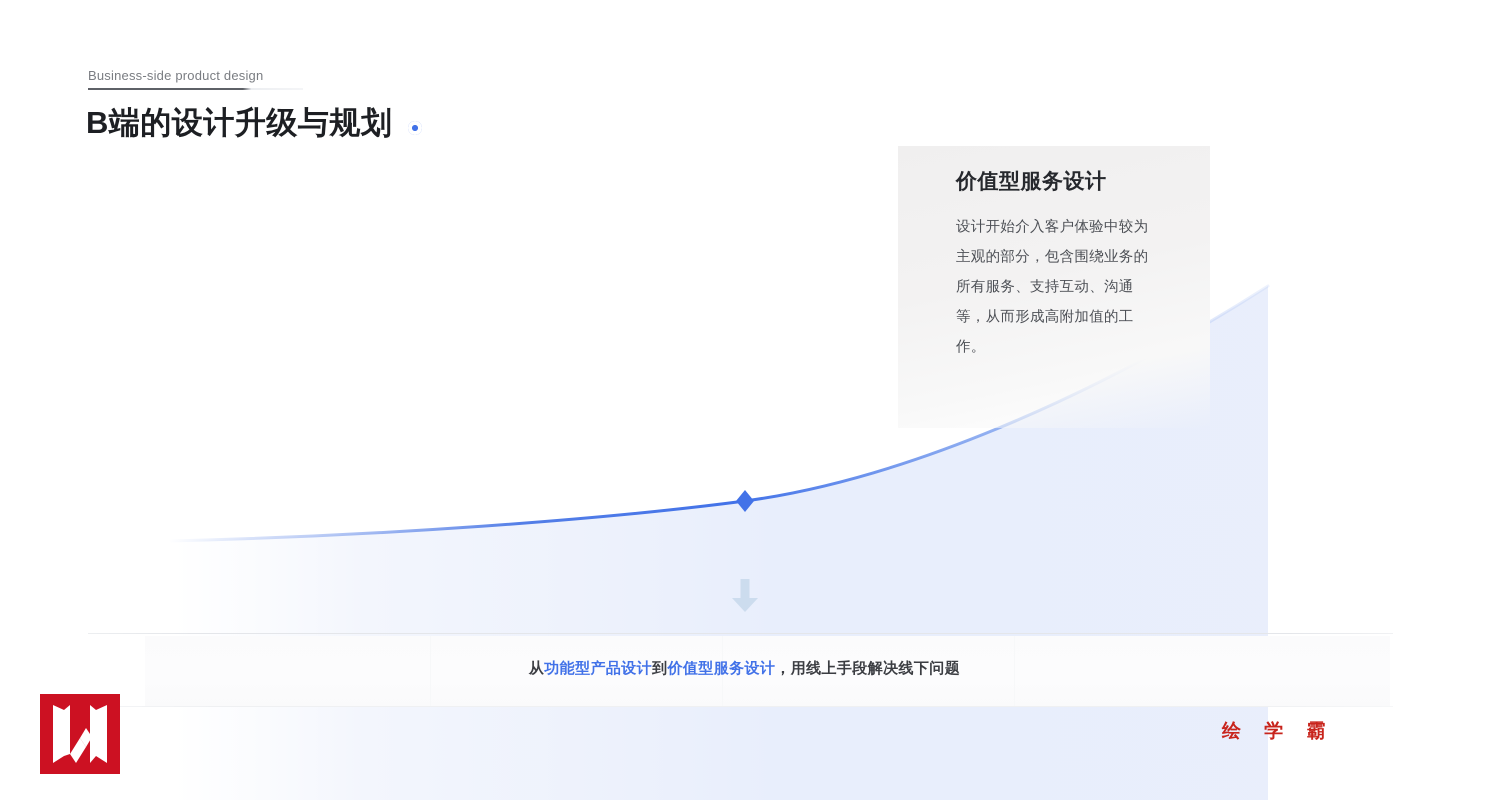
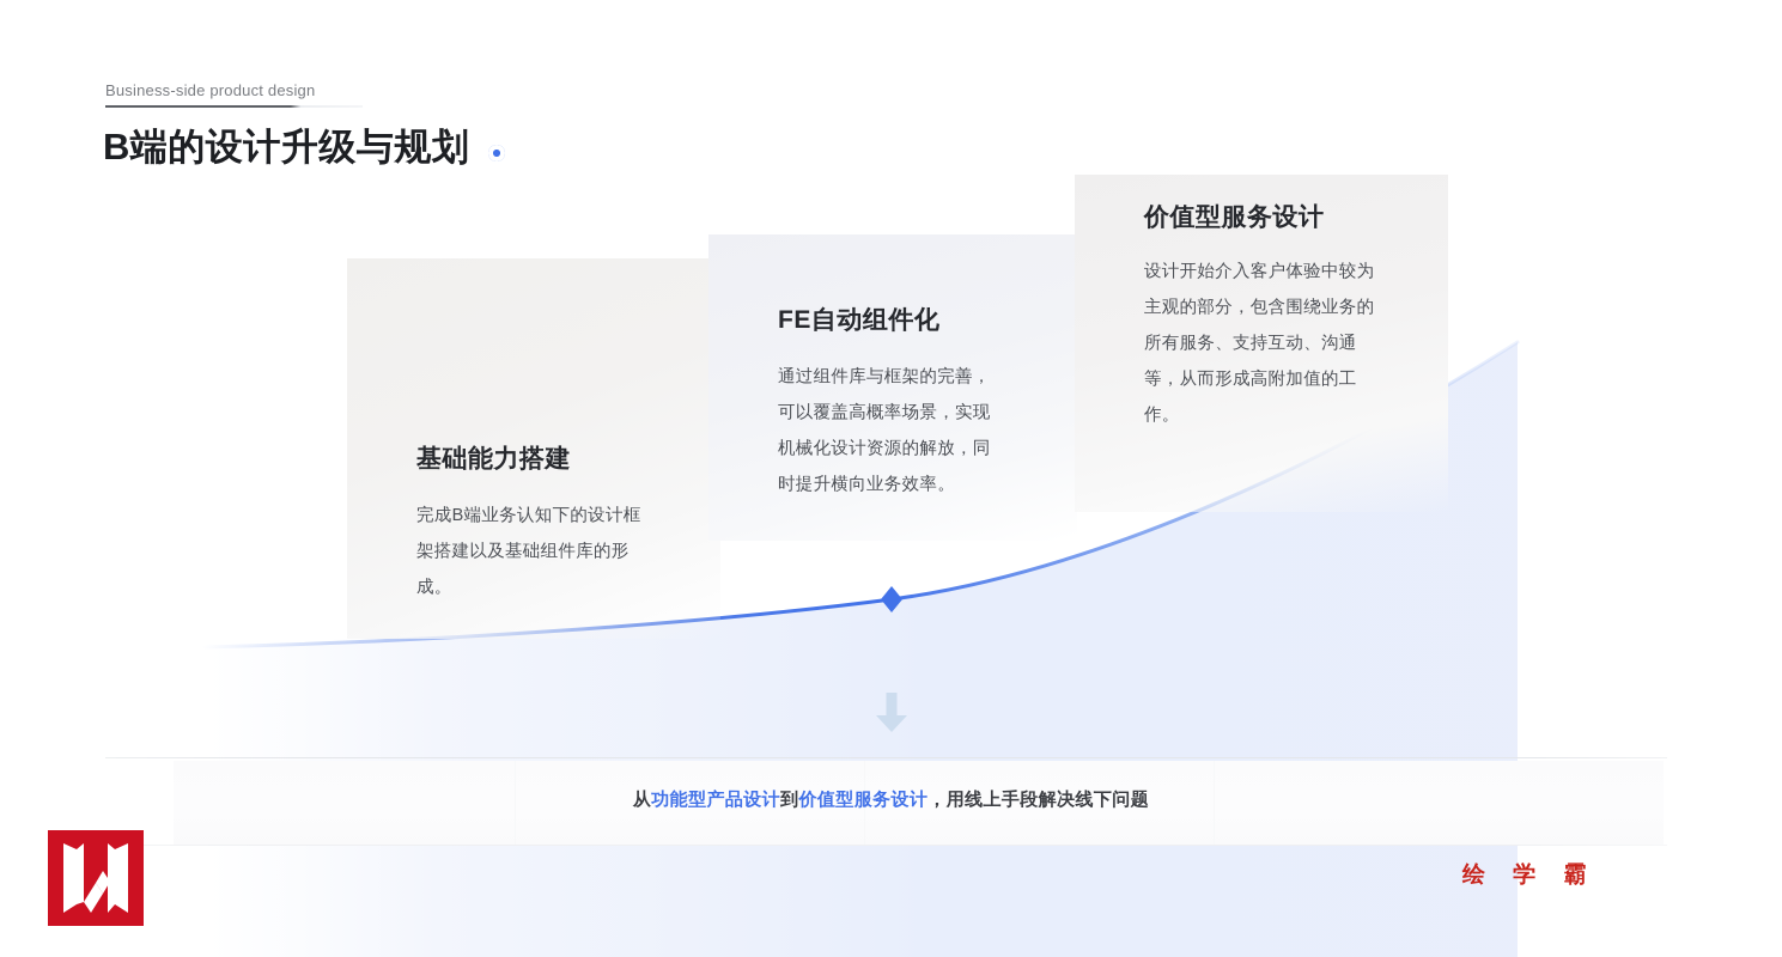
  Business-side product design
  B端的设计升级与规划
+ 基础能力搭建
+ 完成B端业务认知下的设计框架搭建以及基础组件库的形成。
+ FE自动组件化
+ 通过组件库与框架的完善，可以覆盖高概率场景，实现机械化设计资源的解放，同时提升横向业务效率。
  价值型服务设计
  设计开始介入客户体验中较为主观的部分，包含围绕业务的所有服务、支持互动、沟通等，从而形成高附加值的工作。
  从功能型产品设计到价值型服务设计，用线上手段解决线下问题
  绘 学 霸
